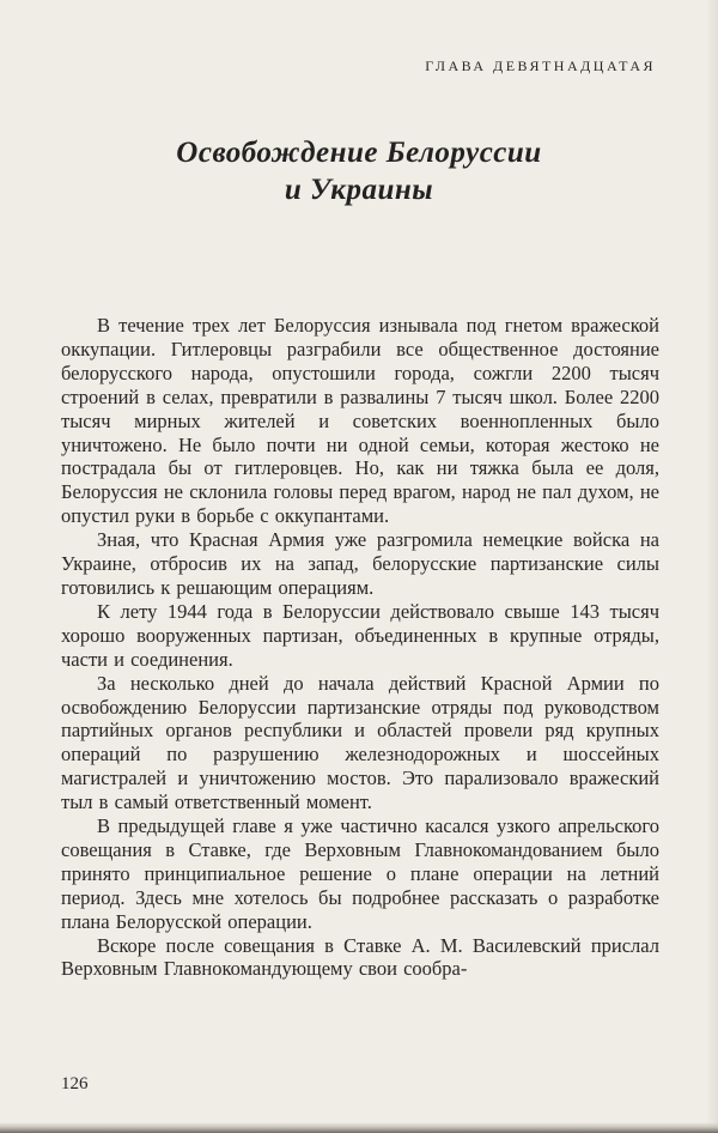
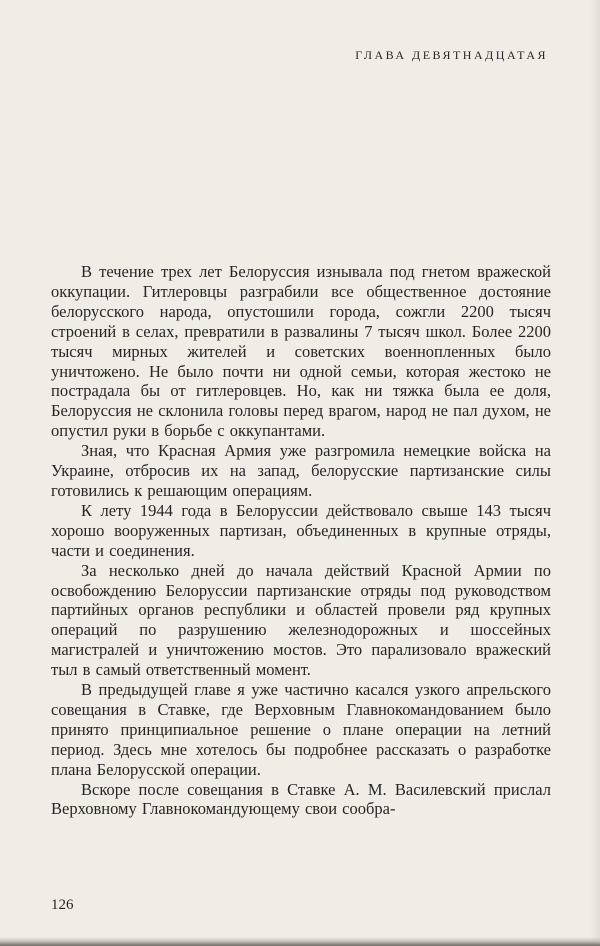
  ГЛАВА ДЕВЯТНАДЦАТАЯ
- Освобождение Белоруссии
- и Украины
  В течение трех лет Белоруссия изнывала под гнетом вражеской оккупации. Гитлеровцы разграбили все общественное достояние белорусского народа, опустошили города, сожгли 2200 тысяч строений в селах, превратили в развалины 7 тысяч школ. Более 2200 тысяч мирных жителей и советских военнопленных было уничтожено. Не было почти ни одной семьи, которая жестоко не пострадала бы от гитлеровцев. Но, как ни тяжка была ее доля, Белоруссия не склонила головы перед врагом, народ не пал духом, не опустил руки в борьбе с оккупантами.
  Зная, что Красная Армия уже разгромила немецкие войска на Украине, отбросив их на запад, белорусские партизанские силы готовились к решающим операциям.
  К лету 1944 года в Белоруссии действовало свыше 143 тысяч хорошо вооруженных партизан, объединенных в крупные отряды, части и соединения.
  За несколько дней до начала действий Красной Армии по освобождению Белоруссии партизанские отряды под руководством партийных органов республики и областей провели ряд крупных операций по разрушению железнодорожных и шоссейных магистралей и уничтожению мостов. Это парализовало вражеский тыл в самый ответственный момент.
  В предыдущей главе я уже частично касался узкого апрельского совещания в Ставке, где Верховным Главнокомандованием было принято принципиальное решение о плане операции на летний период. Здесь мне хотелось бы подробнее рассказать о разработке плана Белорусской операции.
- Вскоре после совещания в Ставке А. М. Василевский прислал Верховным Главнокомандующему свои сообра-
+ Вскоре после совещания в Ставке А. М. Василевский прислал Верховному Главнокомандующему свои сообра-
  126
